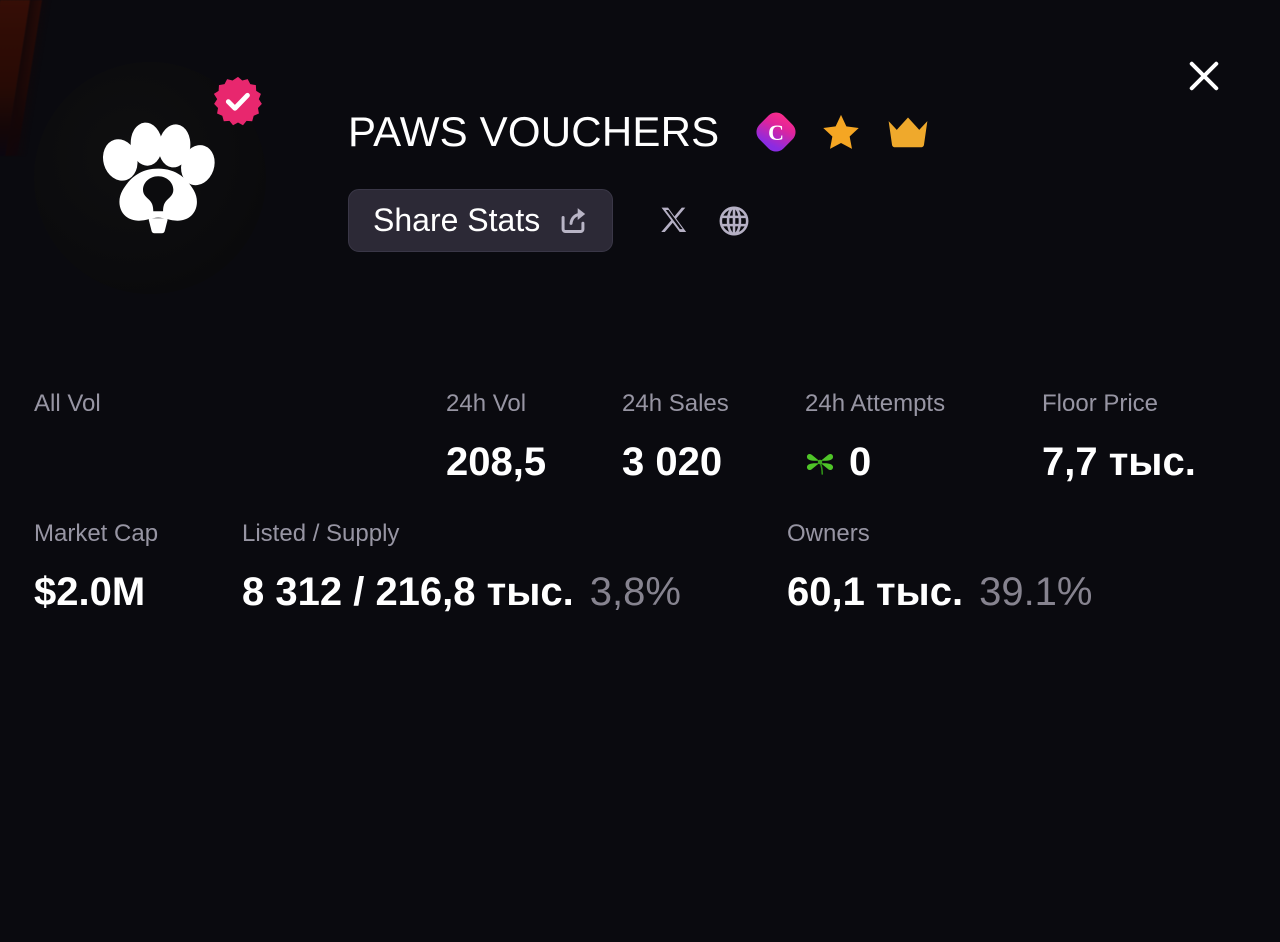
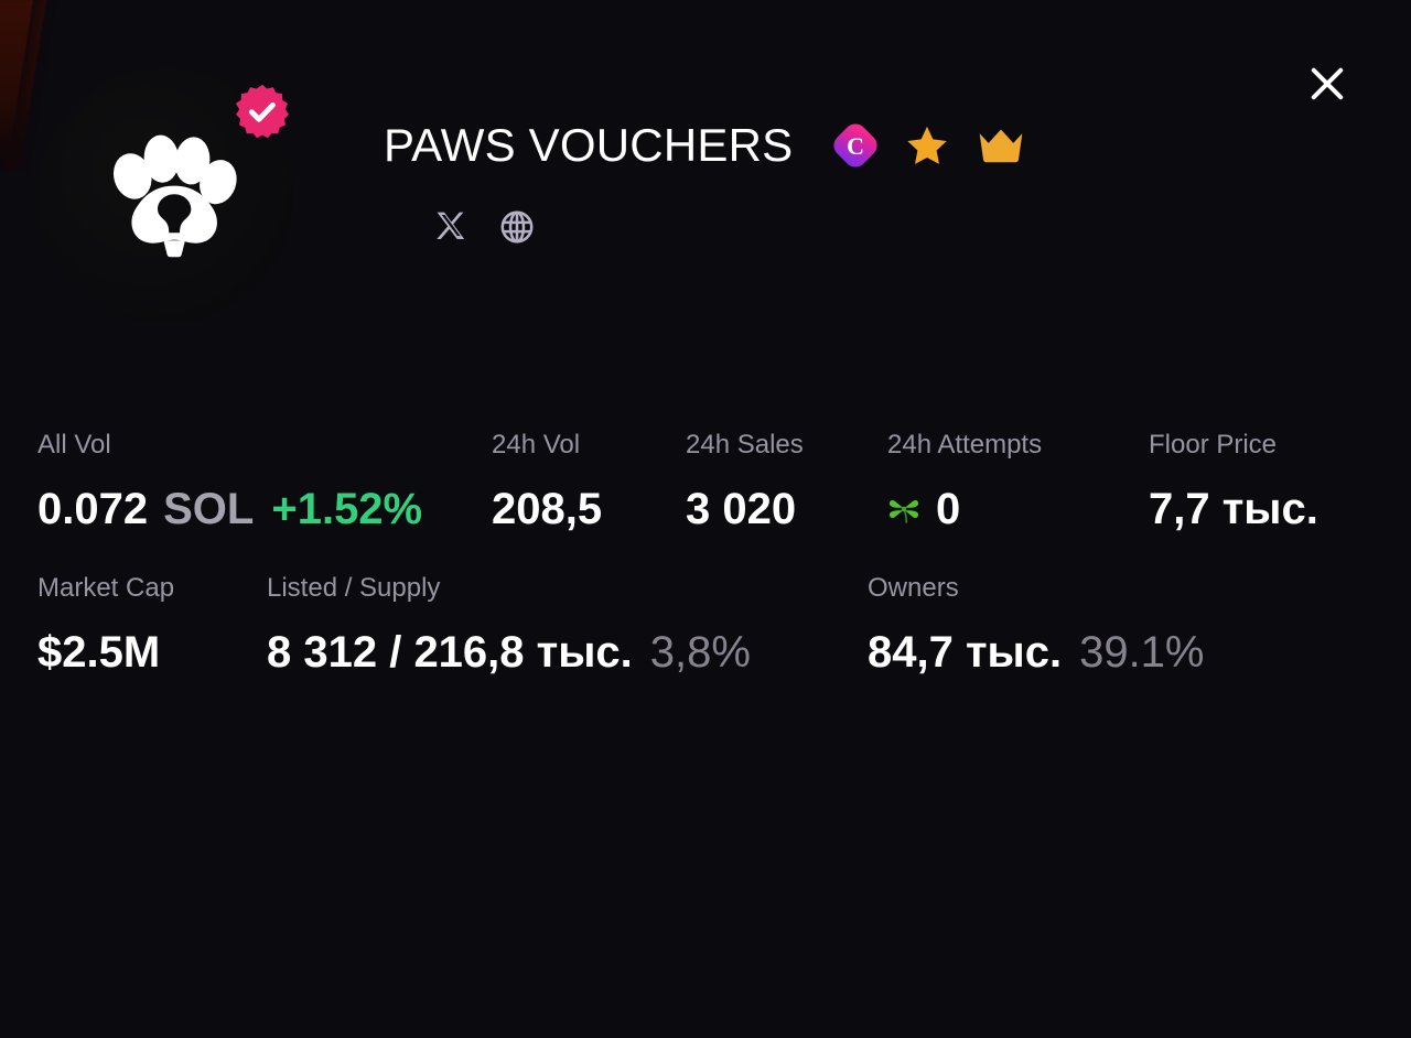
  PAWS VOUCHERS
  C
- Share Stats
  All Vol
+ 0.072
+ SOL
+ +1.52%
  24h Vol
  208,5
  24h Sales
  3 020
  24h Attempts
  0
  Floor Price
  7,7 тыс.
  Market Cap
- $2.0M
+ $2.5M
  Listed / Supply
  8 312 / 216,8 тыс.
  3,8%
  Owners
- 60,1 тыс.
+ 84,7 тыс.
  39.1%
